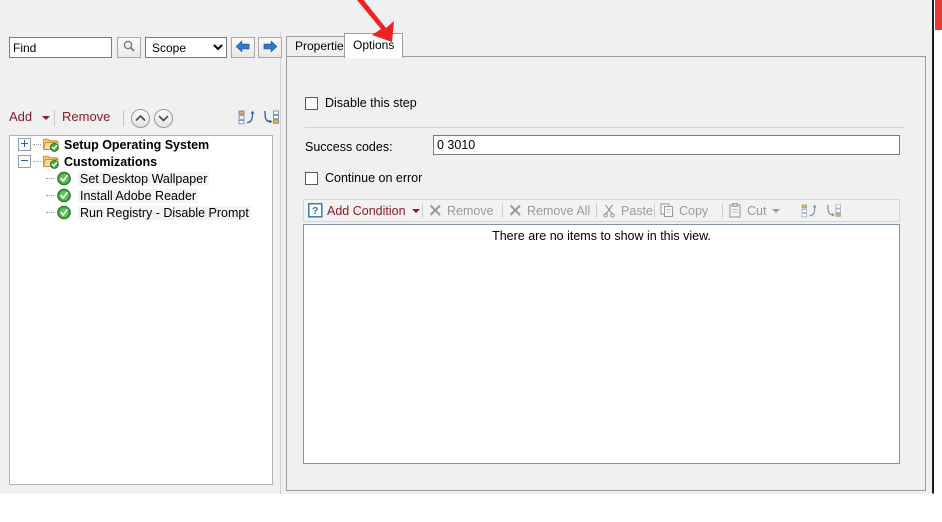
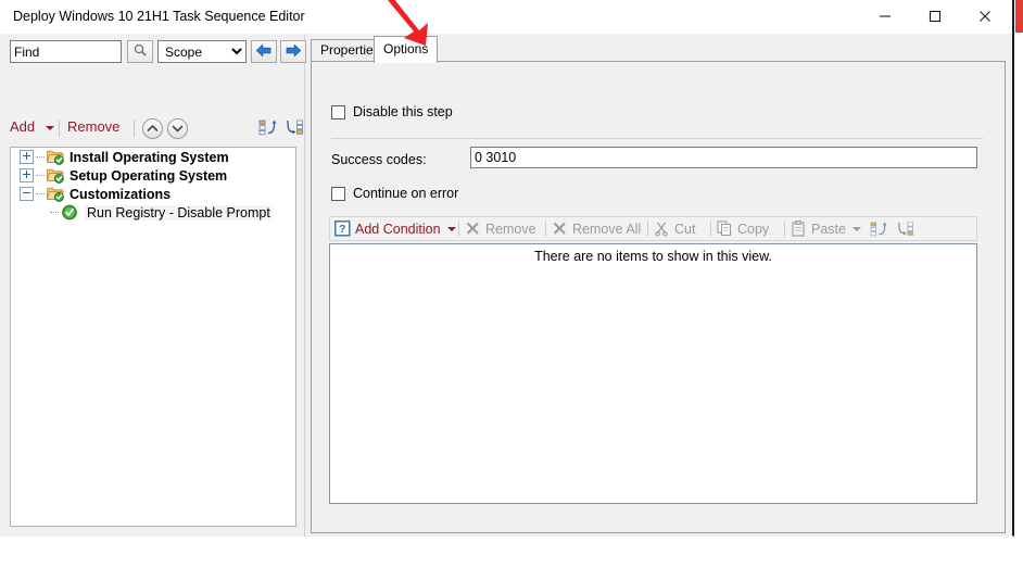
+ Deploy Windows 10 21H1 Task Sequence Editor
  Find
  Scope
  Add
  Remove
+ Install Operating System
  Setup Operating System
  Customizations
- Set Desktop Wallpaper
- Install Adobe Reader
  Run Registry - Disable Prompt
  Propertie
  Options
  Disable this step
  Success codes:
  0 3010
  Continue on error
  ?
  Add Condition
  Remove
  Remove All
- Paste
+ Cut
  Copy
- Cut
+ Paste
  There are no items to show in this view.
